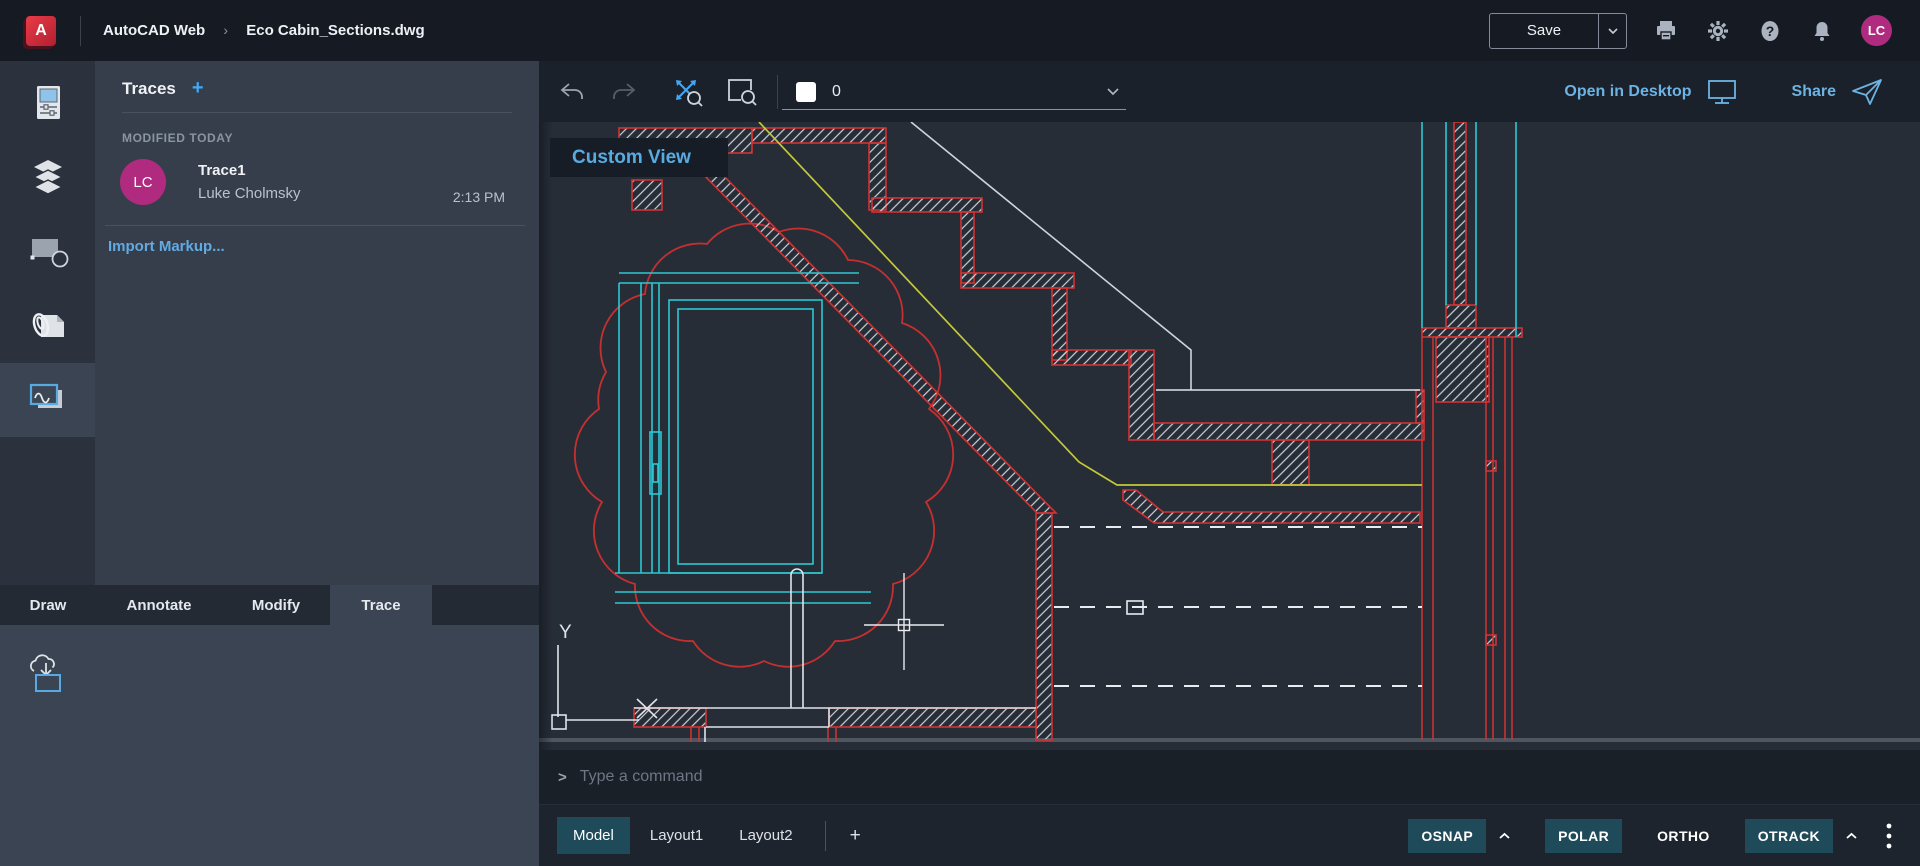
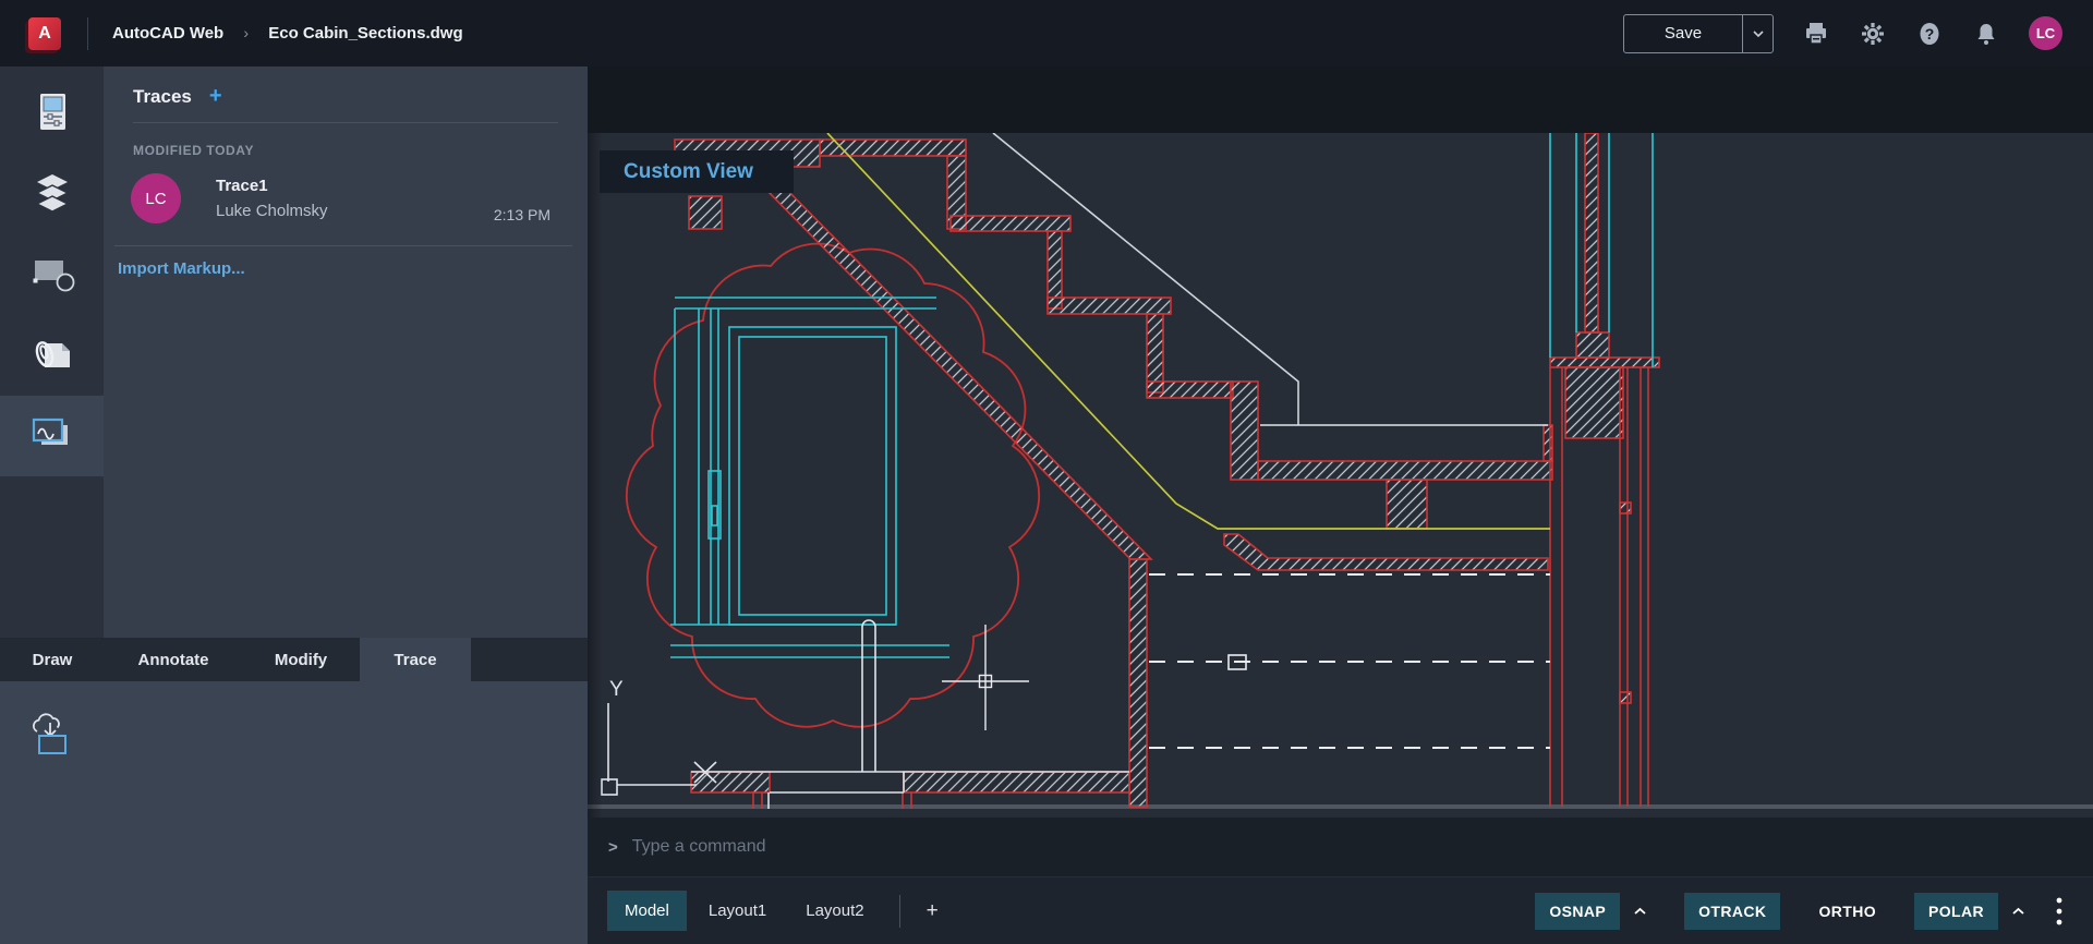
  A
  AutoCAD Web › Eco Cabin_Sections.dwg
  Save
  ?
  LC
  Traces
  +
  MODIFIED TODAY
  LC
  Trace1
  Luke Cholmsky
  2:13 PM
  Import Markup...
  Draw
  Annotate
  Modify
  Trace
- 0
- Open in Desktop
- Share
  Y
  Custom View
  >
  Type a command
  Model
  Layout1
  Layout2
  +
  OSNAP
- POLAR
+ OTRACK
  ORTHO
- OTRACK
+ POLAR
